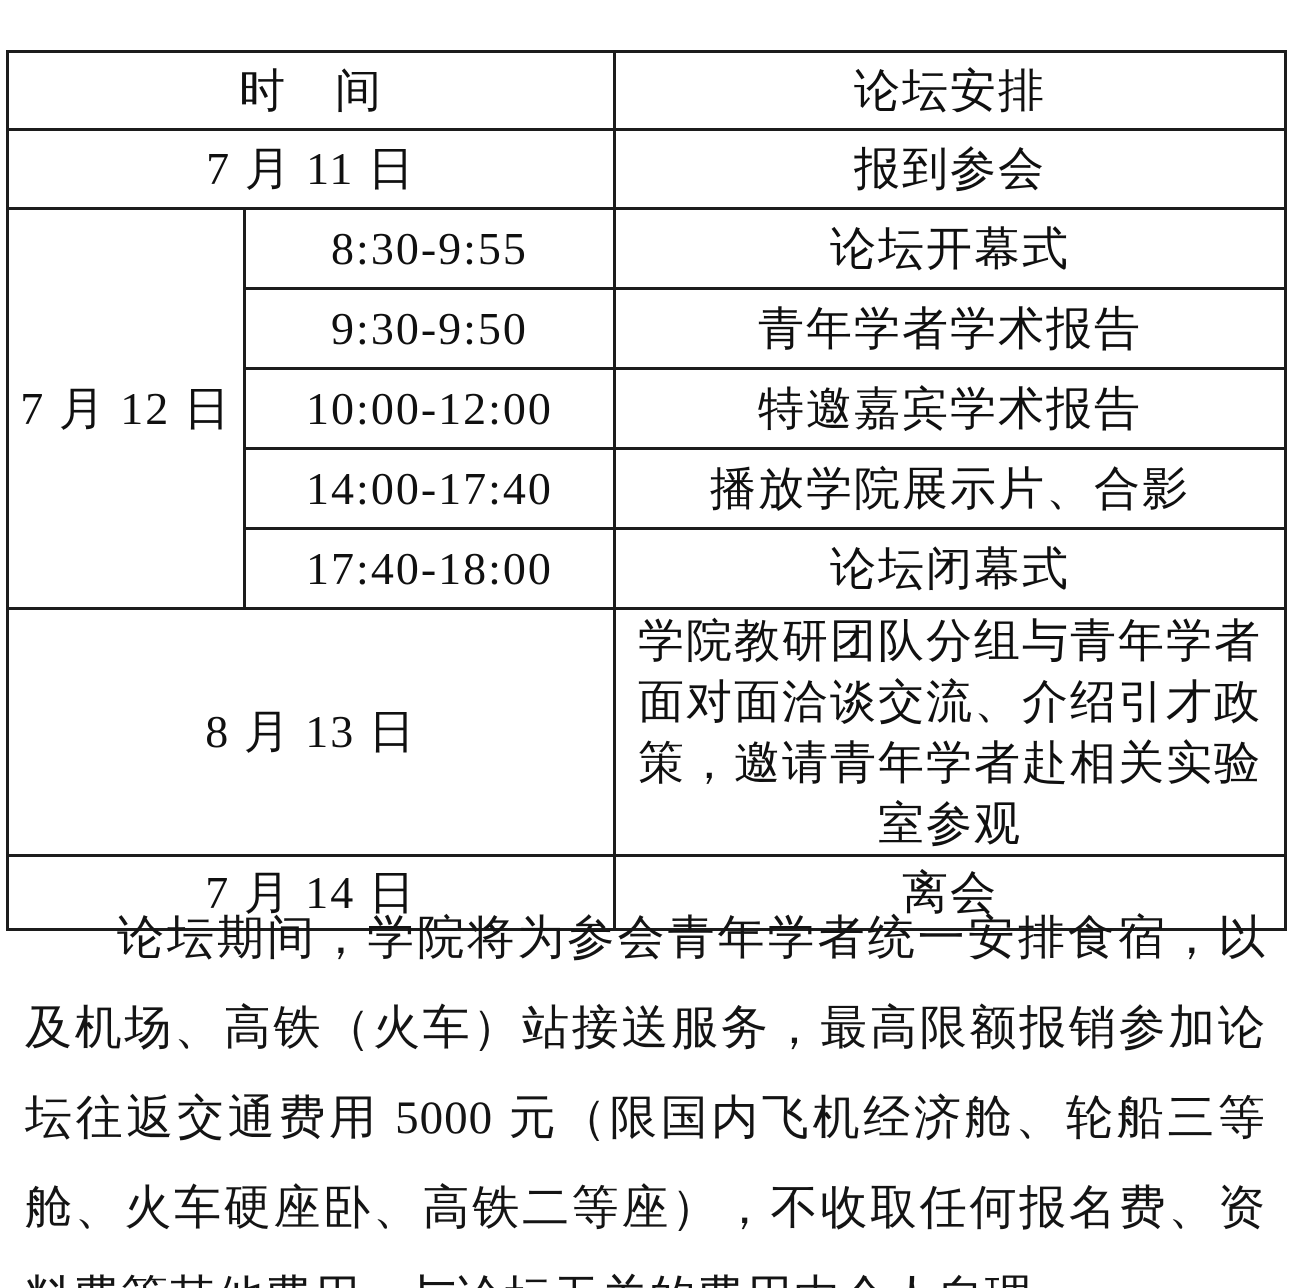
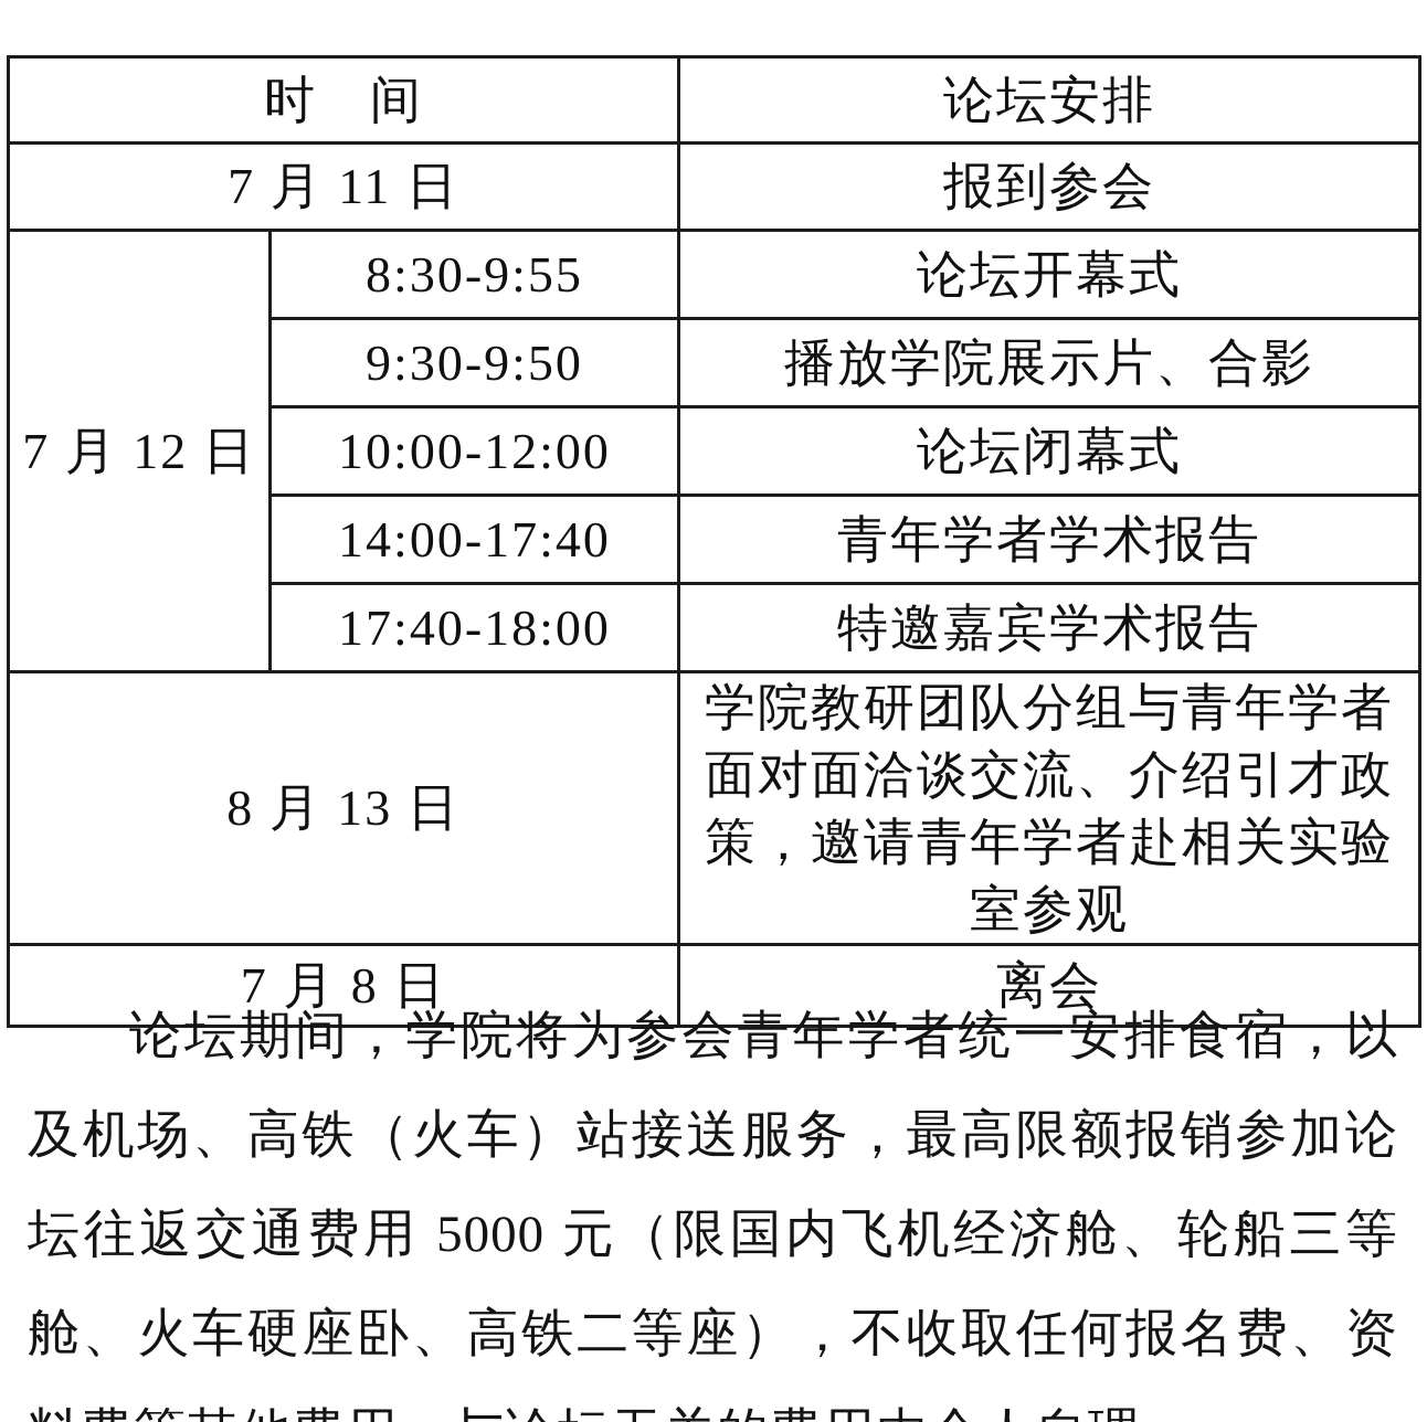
  时 间	论坛安排
  7 月 11 日	报到参会
  7 月 12 日	8:30-9:55	论坛开幕式
- 9:30-9:50	青年学者学术报告
+ 9:30-9:50	播放学院展示片、合影
- 10:00-12:00	特邀嘉宾学术报告
+ 10:00-12:00	论坛闭幕式
- 14:00-17:40	播放学院展示片、合影
+ 14:00-17:40	青年学者学术报告
- 17:40-18:00	论坛闭幕式
+ 17:40-18:00	特邀嘉宾学术报告
  8 月 13 日	学院教研团队分组与青年学者面对面洽谈交流、介绍引才政策，邀请青年学者赴相关实验室参观
- 7 月 14 日	离会
+ 7 月 8 日	离会
  论坛期间，学院将为参会青年学者统一安排食宿，以及机场、高铁（火车）站接送服务，最高限额报销参加论坛往返交通费用 5000 元（限国内飞机经济舱、轮船三等舱、火车硬座卧、高铁二等座），不收取任何报名费、资
